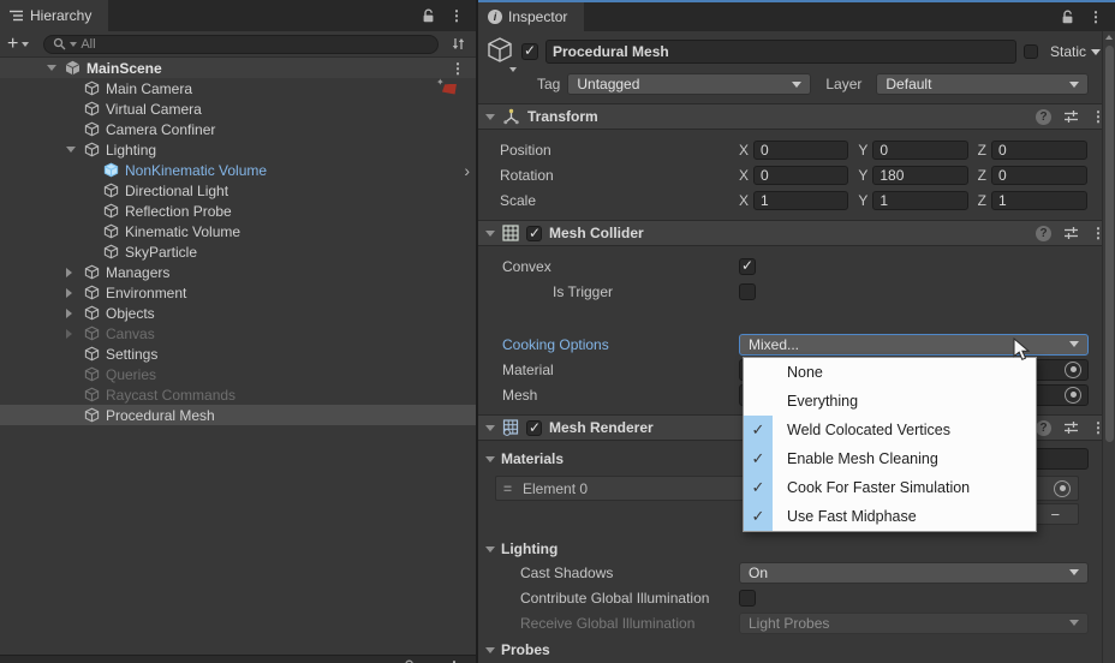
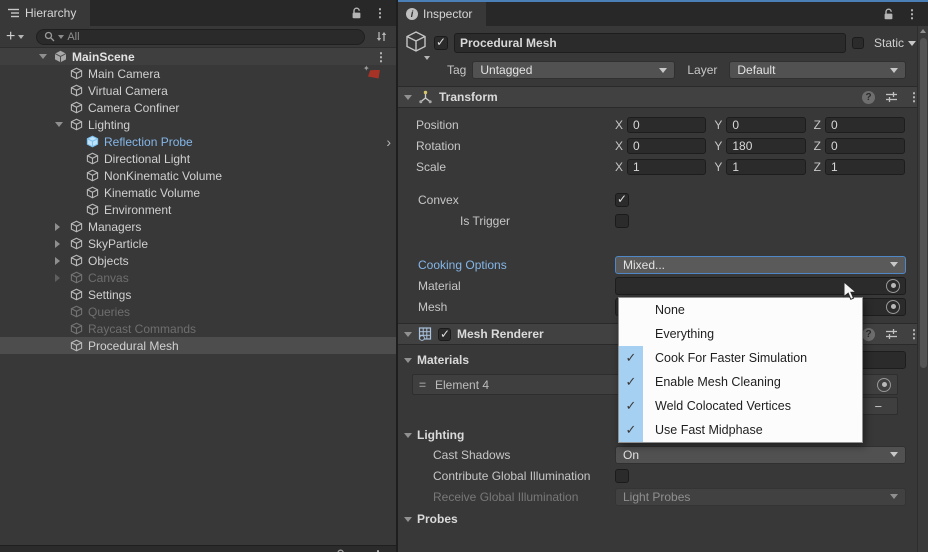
  Hierarchy
  +
  All
  MainScene
  Main Camera
  Virtual Camera
  Camera Confiner
  Lighting
- NonKinematic Volume
+ Reflection Probe
  Directional Light
- Reflection Probe
+ NonKinematic Volume
  Kinematic Volume
- SkyParticle
+ Environment
  Managers
- Environment
+ SkyParticle
  Objects
  Canvas
  Settings
  Queries
  Raycast Commands
  Procedural Mesh
  Inspector
  Procedural Mesh
  Static
  Tag
  Untagged
  Layer
  Default
  Transform
  Position
  X
  0
  Y
  0
  Z
  0
  Rotation
  X
  0
  Y
  180
  Z
  0
  Scale
  X
  1
  Y
  1
  Z
  1
- Mesh Collider
  Convex
  Is Trigger
  Cooking Options
  Mixed...
  Material
  Mesh
  Mesh Renderer
  Materials
- Element 0
+ Element 4
  −
  Lighting
  Cast Shadows
  On
  Contribute Global Illumination
  Receive Global Illumination
  Light Probes
  Probes
  None
  Everything
- Weld Colocated Vertices
+ Cook For Faster Simulation
  Enable Mesh Cleaning
- Cook For Faster Simulation
+ Weld Colocated Vertices
  Use Fast Midphase
